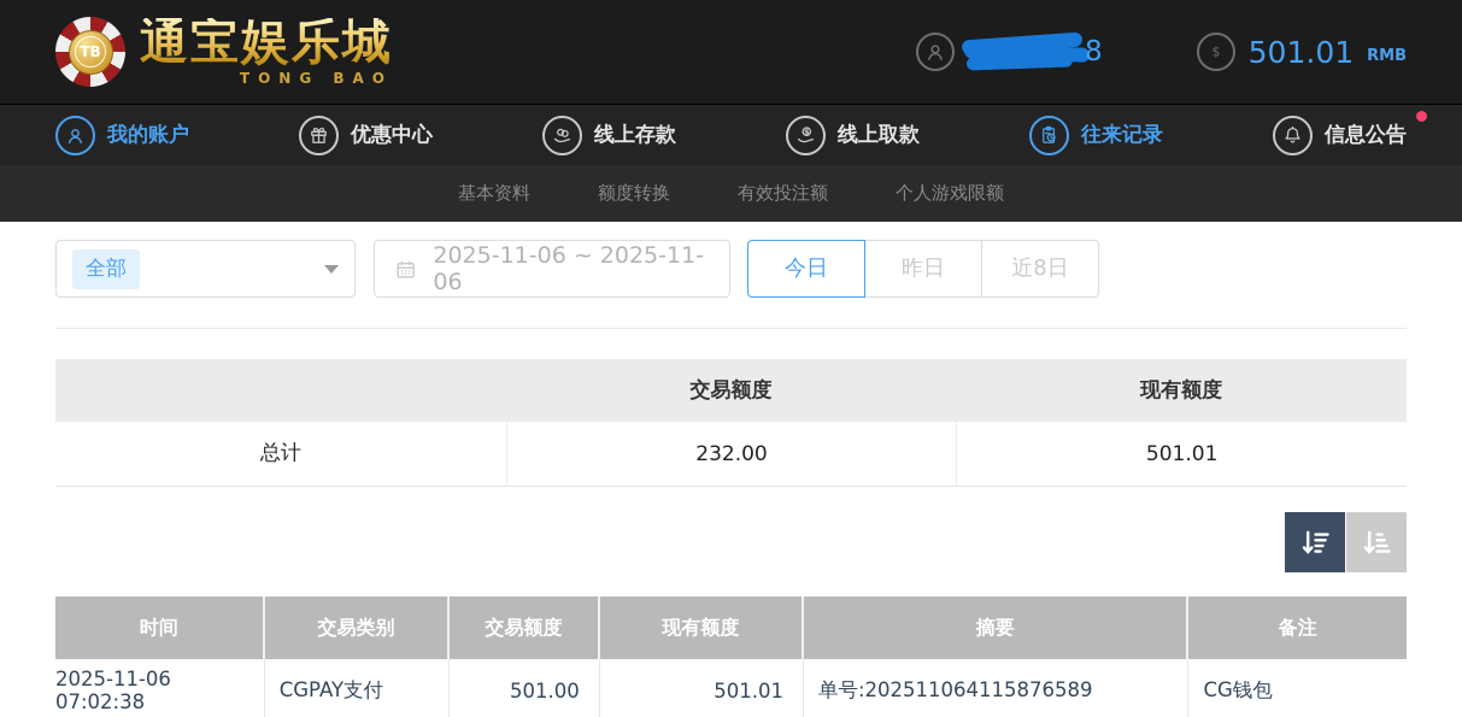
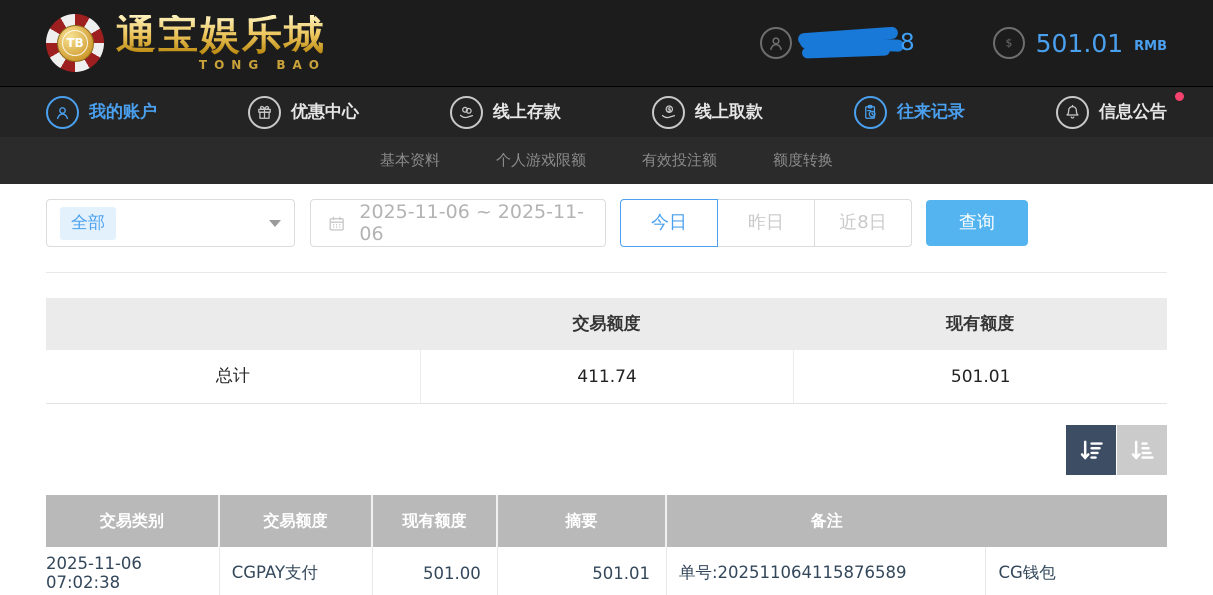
  TB
  通宝娱乐城
  TONG BAO
  8
  $
  501.01
  RMB
  我的账户
  优惠中心
  线上存款
  线上取款
  往来记录
  信息公告
  基本资料
- 额度转换
+ 个人游戏限额
  有效投注额
- 个人游戏限额
+ 额度转换
  全部
  2025-11-06 ~ 2025-11-06
  今日
  昨日
  近8日
+ 查询
  交易额度
  现有额度
  总计
- 232.00
+ 411.74
  501.01
- 时间
  交易类别
  交易额度
  现有额度
  摘要
  备注
  2025-11-06 07:02:38
  CGPAY支付
  501.00
  501.01
  单号:202511064115876589
  CG钱包
